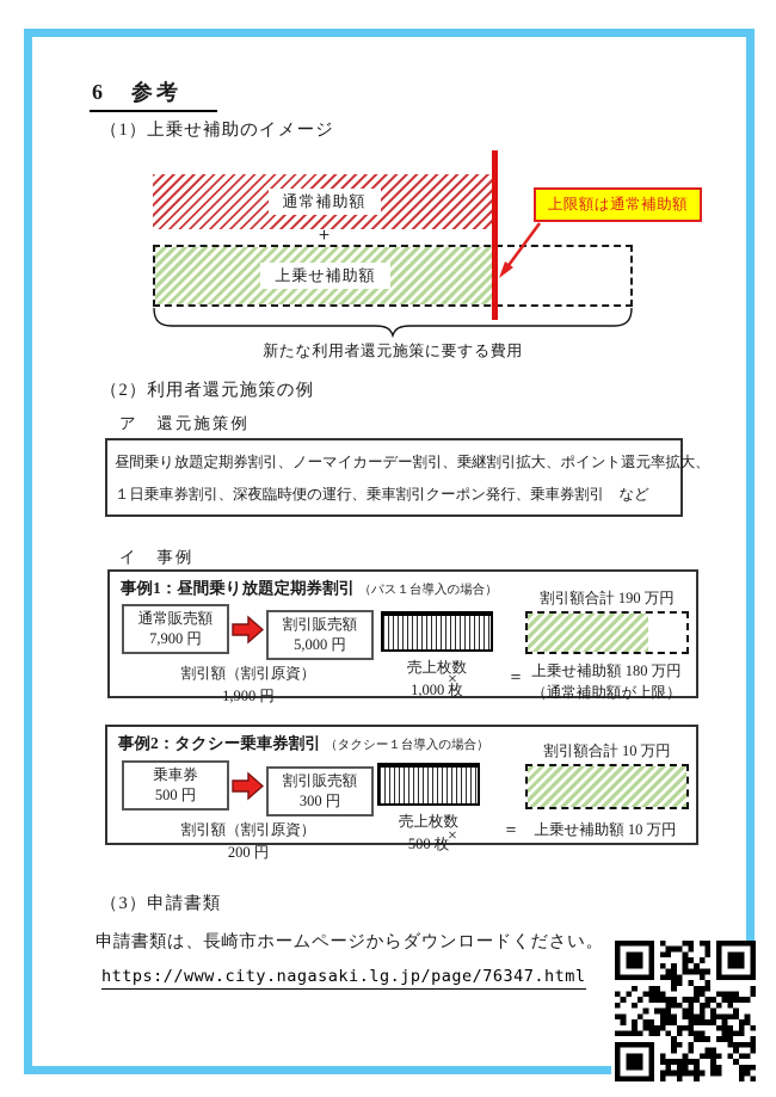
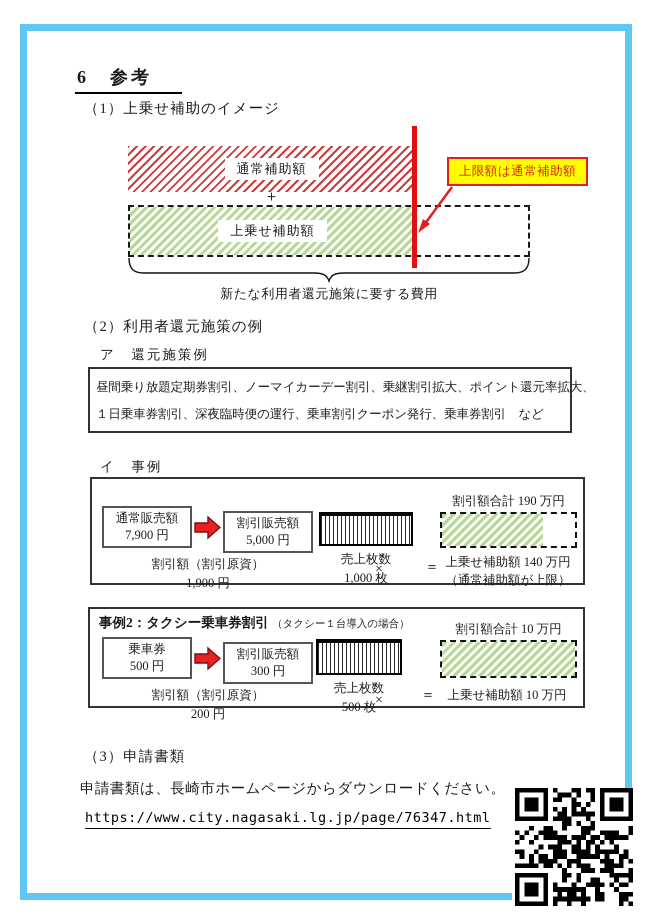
  6 参考
  （1）上乗せ補助のイメージ
  通常補助額
  ＋
  上乗せ補助額
  上限額は通常補助額
  新たな利用者還元施策に要する費用
  （2）利用者還元施策の例
  ア 還元施策例
  昼間乗り放題定期券割引、ノーマイカーデー割引、乗継割引拡大、ポイント還元率拡大、
  １日乗車券割引、深夜臨時便の運行、乗車割引クーポン発行、乗車券割引 など
  イ 事例
- 事例1：昼間乗り放題定期券割引 （バス１台導入の場合）
  通常販売額
  7,900 円
  割引販売額
  5,000 円
  割引額（割引原資）
  1,900 円
  ×
  売上枚数
  1,000 枚
  ＝
  割引額合計 190 万円
- 上乗せ補助額 180 万円
+ 上乗せ補助額 140 万円
  （通常補助額が上限）
  事例2：タクシー乗車券割引 （タクシー１台導入の場合）
  乗車券
  500 円
  割引販売額
  300 円
  割引額（割引原資）
  200 円
  ×
  売上枚数
  500 枚
  ＝
  割引額合計 10 万円
  上乗せ補助額 10 万円
  （3）申請書類
  申請書類は、長崎市ホームページからダウンロードください。
  https://www.city.nagasaki.lg.jp/page/76347.html
